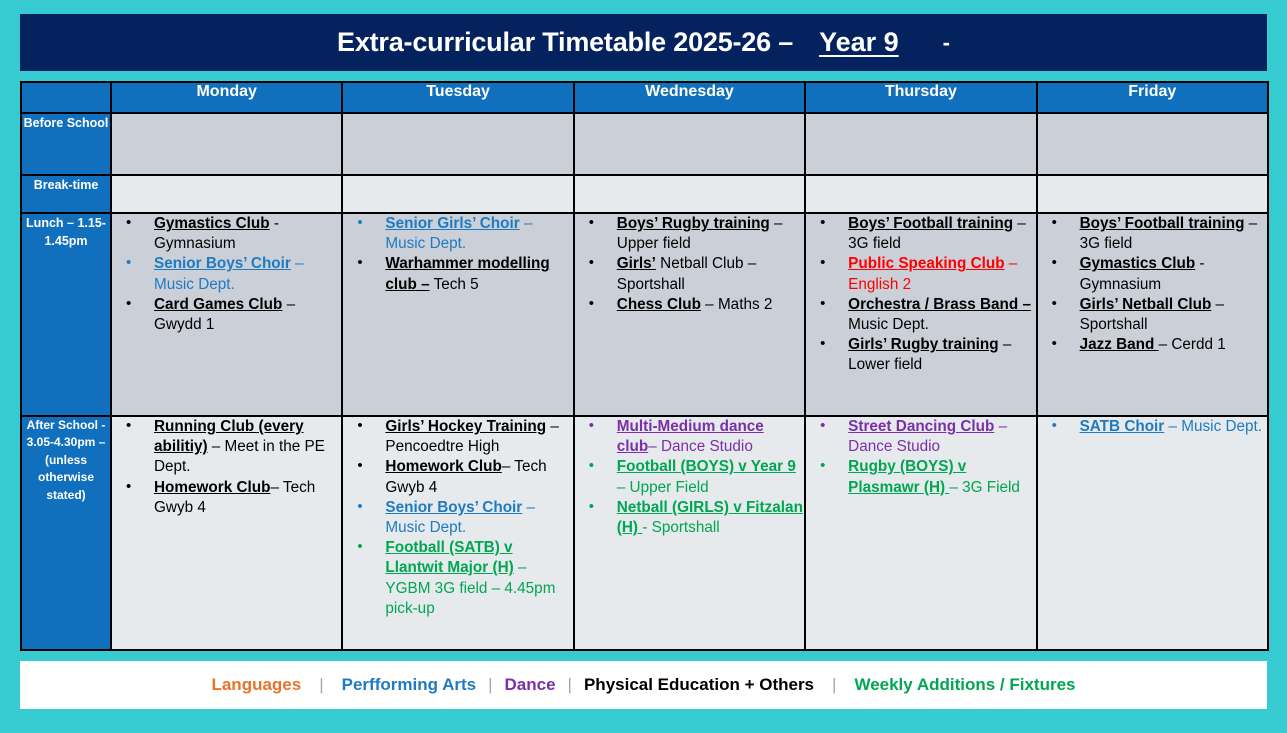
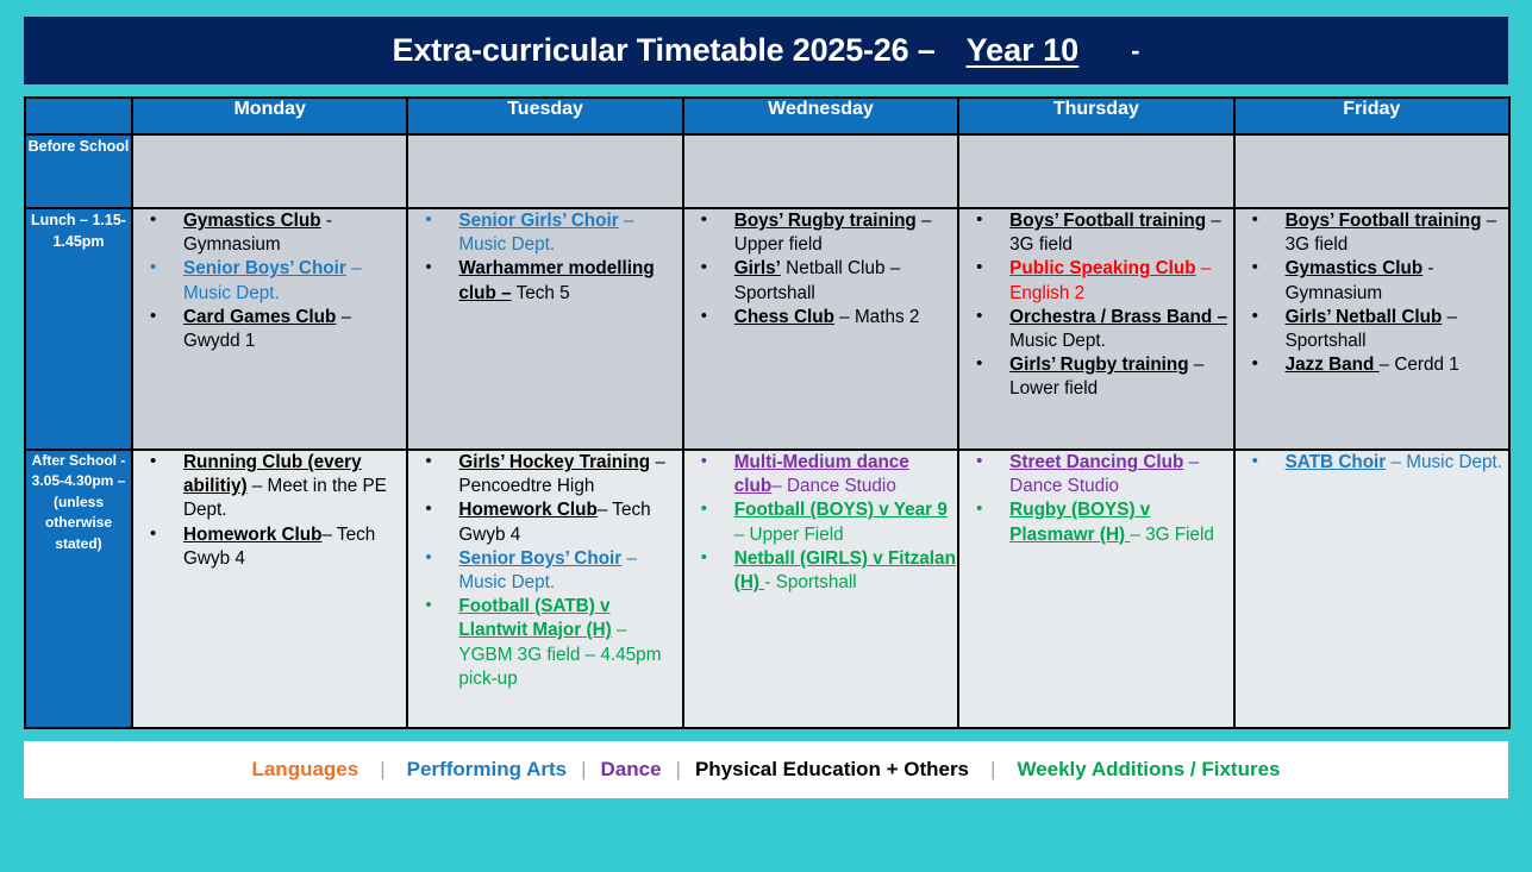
  Extra-curricular Timetable 2025-26 –
- Year 9
+ Year 10
  -
  	Monday	Tuesday	Wednesday	Thursday	Friday
  Before School
- Break-time
  Lunch – 1.15-1.45pm	Gymastics Club - GymnasiumSenior Boys’ Choir – Music Dept.Card Games Club – Gwydd 1	Senior Girls’ Choir – Music Dept.Warhammer modelling club – Tech 5	Boys’ Rugby training – Upper fieldGirls’ Netball Club – SportshallChess Club – Maths 2	Boys’ Football training – 3G fieldPublic Speaking Club – English 2Orchestra / Brass Band – Music Dept.Girls’ Rugby training – Lower field	Boys’ Football training – 3G fieldGymastics Club - GymnasiumGirls’ Netball Club – SportshallJazz Band – Cerdd 1
  After School - 3.05-4.30pm – (unless otherwise stated)	Running Club (every abilitiy) – Meet in the PE Dept.Homework Club– Tech Gwyb 4	Girls’ Hockey Training – Pencoedtre HighHomework Club– Tech Gwyb 4Senior Boys’ Choir – Music Dept.Football (SATB) v Llantwit Major (H) – YGBM 3G field – 4.45pm pick-up	Multi-Medium dance club– Dance StudioFootball (BOYS) v Year 9 – Upper FieldNetball (GIRLS) v Fitzalan (H) - Sportshall	Street Dancing Club – Dance StudioRugby (BOYS) v Plasmawr (H) – 3G Field	SATB Choir – Music Dept.
  Languages
  |
  Perfforming Arts
  |
  Dance
  |
  Physical Education + Others
  |
  Weekly Additions / Fixtures
